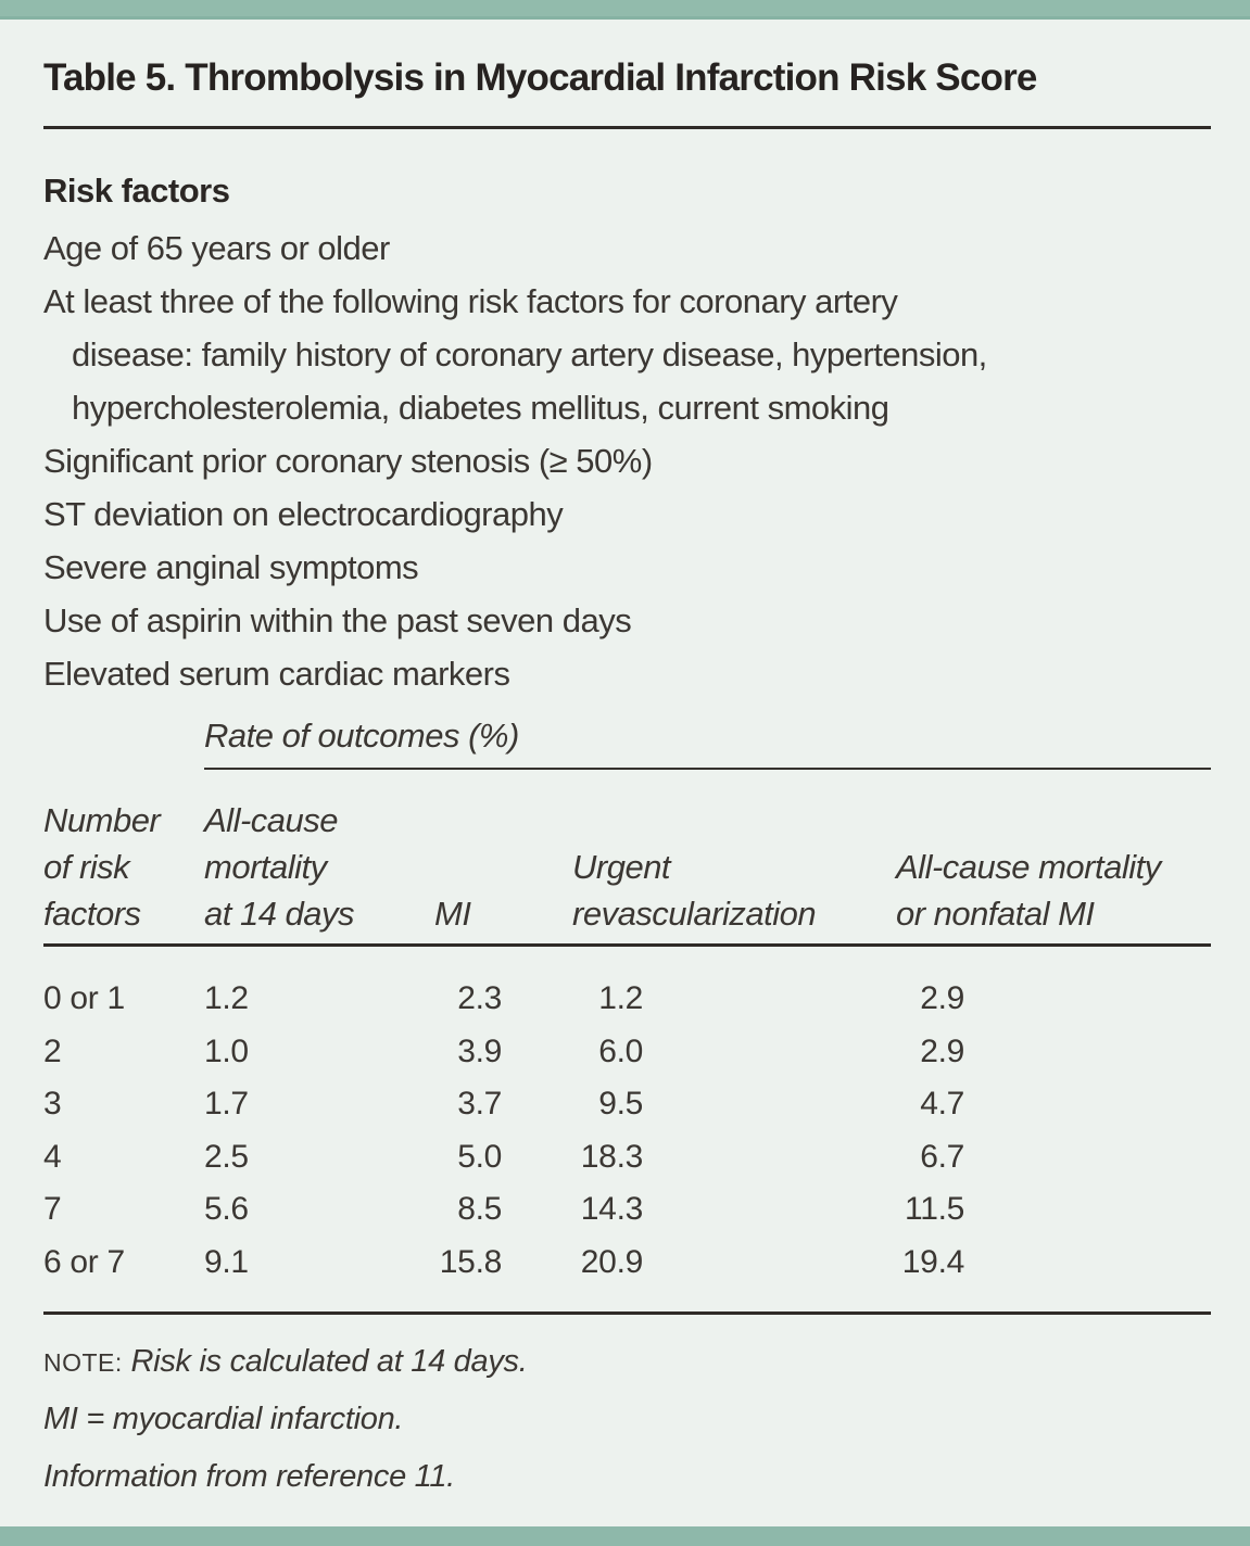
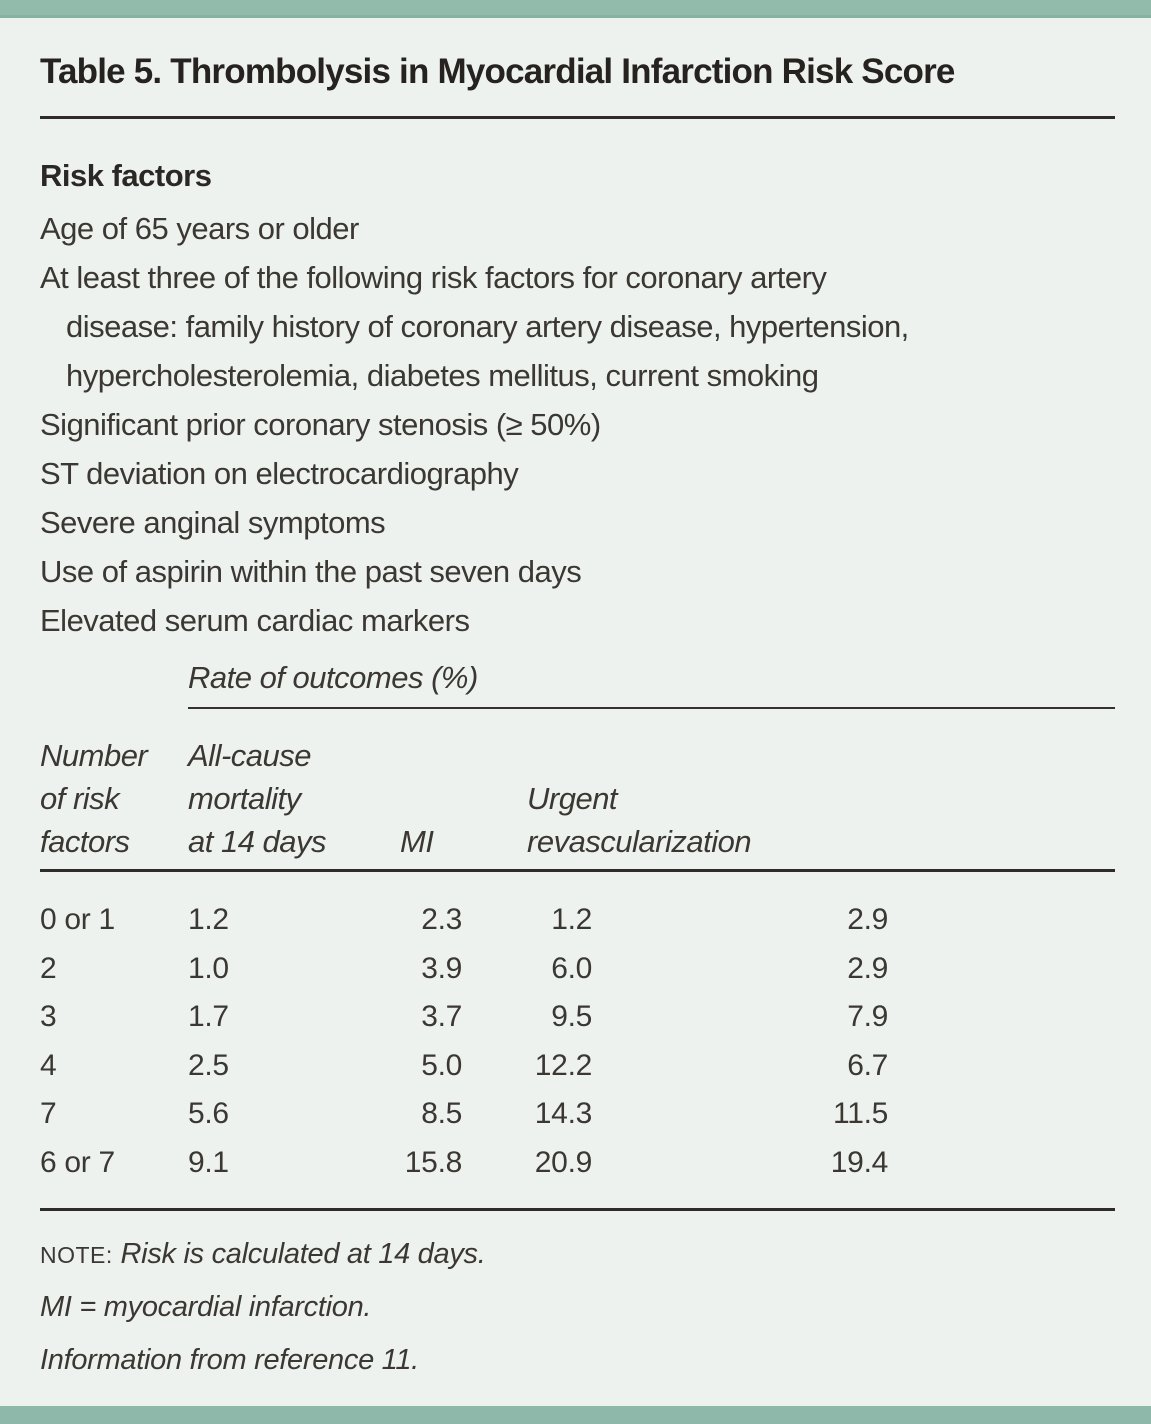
  Table 5. Thrombolysis in Myocardial Infarction Risk Score
  Risk factors
  Age of 65 years or older
  At least three of the following risk factors for coronary artery
  disease: family history of coronary artery disease, hypertension,
  hypercholesterolemia, diabetes mellitus, current smoking
  Significant prior coronary stenosis (≥ 50%)
  ST deviation on electrocardiography
  Severe anginal symptoms
  Use of aspirin within the past seven days
  Elevated serum cardiac markers
  Rate of outcomes (%)
  Number
  of risk
  factors
  All-cause
  mortality
  at 14 days
  MI
  Urgent
  revascularization
- All-cause mortality
- or nonfatal MI
  0 or 1
  1.2
  2.3
  1.2
  2.9
  2
  1.0
  3.9
  6.0
  2.9
  3
  1.7
  3.7
  9.5
- 4.7
+ 7.9
  4
  2.5
  5.0
- 18.3
+ 12.2
  6.7
  7
  5.6
  8.5
  14.3
  11.5
  6 or 7
  9.1
  15.8
  20.9
  19.4
  NOTE: Risk is calculated at 14 days.
  MI = myocardial infarction.
  Information from reference 11.
